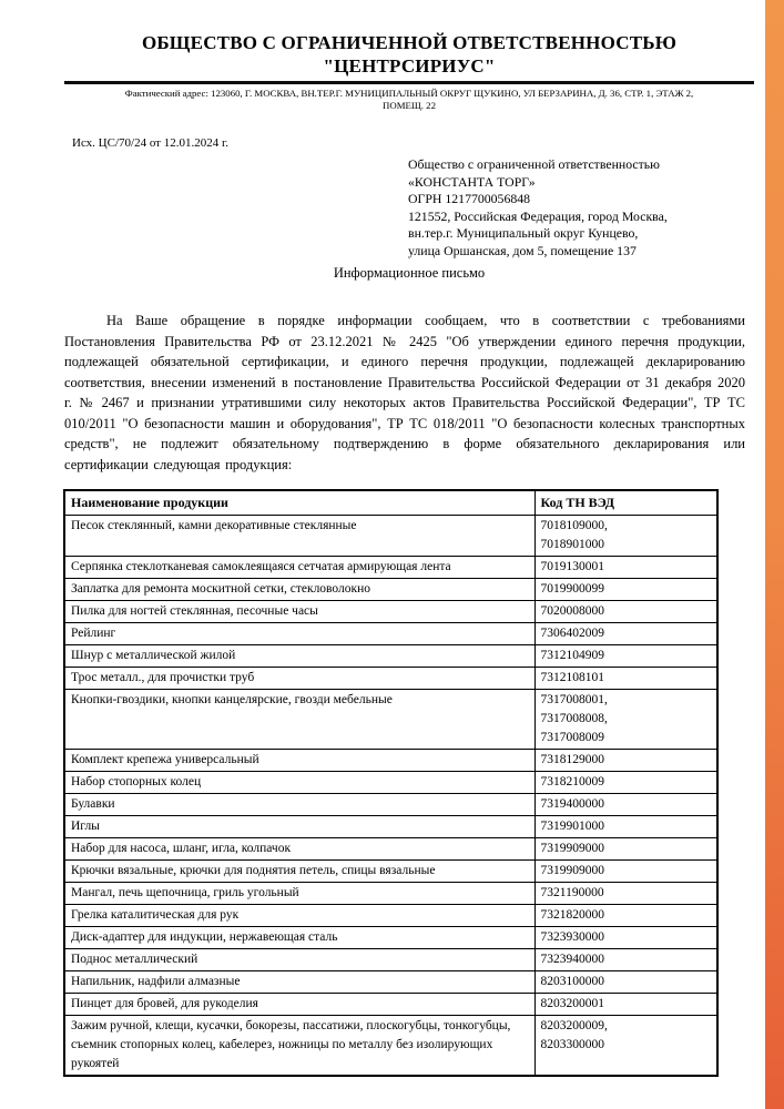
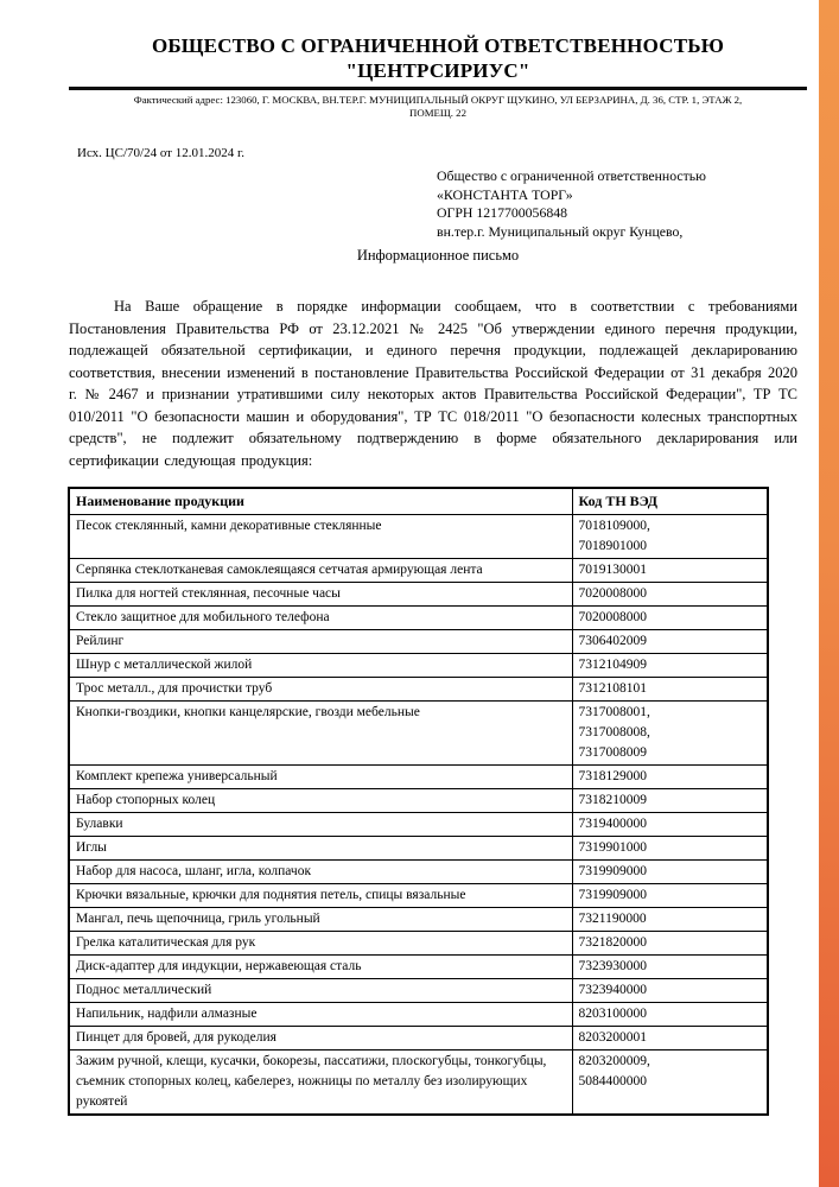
  ОБЩЕСТВО С ОГРАНИЧЕННОЙ ОТВЕТСТВЕННОСТЬЮ
  "ЦЕНТРСИРИУС"
  Фактический адрес: 123060, Г. МОСКВА, ВН.ТЕР.Г. МУНИЦИПАЛЬНЫЙ ОКРУГ ЩУКИНО, УЛ БЕРЗАРИНА, Д. 36, СТР. 1, ЭТАЖ 2, ПОМЕЩ. 22
  Исх. ЦС/70/24 от 12.01.2024 г.
  Общество с ограниченной ответственностью
  «КОНСТАНТА ТОРГ»
  ОГРН 1217700056848
- 121552, Российская Федерация, город Москва,
  вн.тер.г. Муниципальный округ Кунцево,
- улица Оршанская, дом 5, помещение 137
  Информационное письмо
  На Ваше обращение в порядке информации сообщаем, что в соответствии с требованиями Постановления Правительства РФ от 23.12.2021 № 2425 "Об утверждении единого перечня продукции, подлежащей обязательной сертификации, и единого перечня продукции, подлежащей декларированию соответствия, внесении изменений в постановление Правительства Российской Федерации от 31 декабря 2020 г. № 2467 и признании утратившими силу некоторых актов Правительства Российской Федерации", ТР ТС 010/2011 "О безопасности машин и оборудования", ТР ТС 018/2011 "О безопасности колесных транспортных средств", не подлежит обязательному подтверждению в форме обязательного декларирования или сертификации следующая продукция:
  Наименование продукции	Код ТН ВЭД
  Песок стеклянный, камни декоративные стеклянные	7018109000, 7018901000
  Серпянка стеклотканевая самоклеящаяся сетчатая армирующая лента	7019130001
- Заплатка для ремонта москитной сетки, стекловолокно	7019900099
  Пилка для ногтей стеклянная, песочные часы	7020008000
+ Стекло защитное для мобильного телефона	7020008000
  Рейлинг	7306402009
  Шнур с металлической жилой	7312104909
  Трос металл., для прочистки труб	7312108101
  Кнопки-гвоздики, кнопки канцелярские, гвозди мебельные	7317008001, 7317008008, 7317008009
  Комплект крепежа универсальный	7318129000
  Набор стопорных колец	7318210009
  Булавки	7319400000
  Иглы	7319901000
  Набор для насоса, шланг, игла, колпачок	7319909000
  Крючки вязальные, крючки для поднятия петель, спицы вязальные	7319909000
  Мангал, печь щепочница, гриль угольный	7321190000
  Грелка каталитическая для рук	7321820000
  Диск-адаптер для индукции, нержавеющая сталь	7323930000
  Поднос металлический	7323940000
  Напильник, надфили алмазные	8203100000
  Пинцет для бровей, для рукоделия	8203200001
- Зажим ручной, клещи, кусачки, бокорезы, пассатижи, плоскогубцы, тонкогубцы, съемник стопорных колец, кабелерез, ножницы по металлу без изолирующих рукоятей	8203200009, 8203300000
+ Зажим ручной, клещи, кусачки, бокорезы, пассатижи, плоскогубцы, тонкогубцы, съемник стопорных колец, кабелерез, ножницы по металлу без изолирующих рукоятей	8203200009, 5084400000
